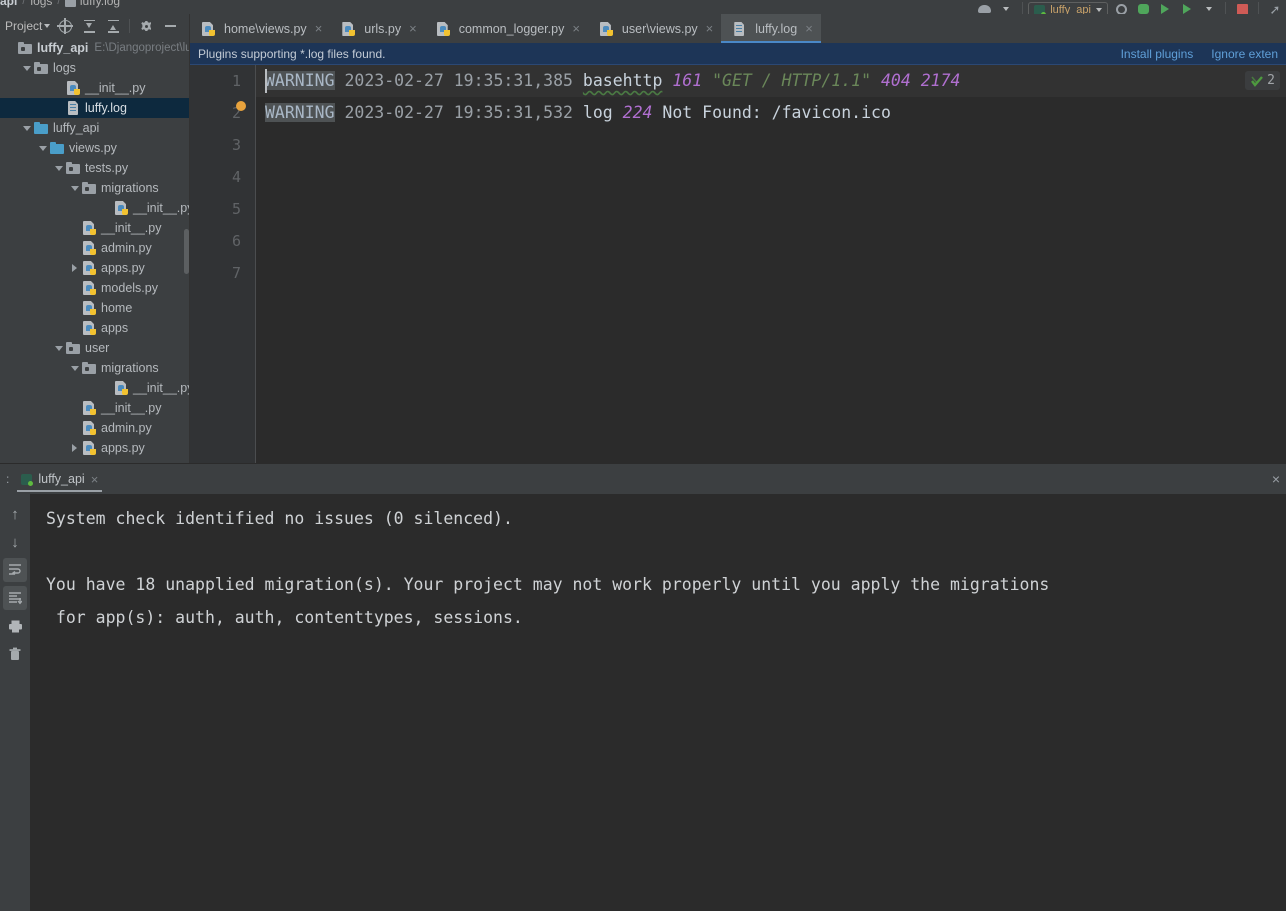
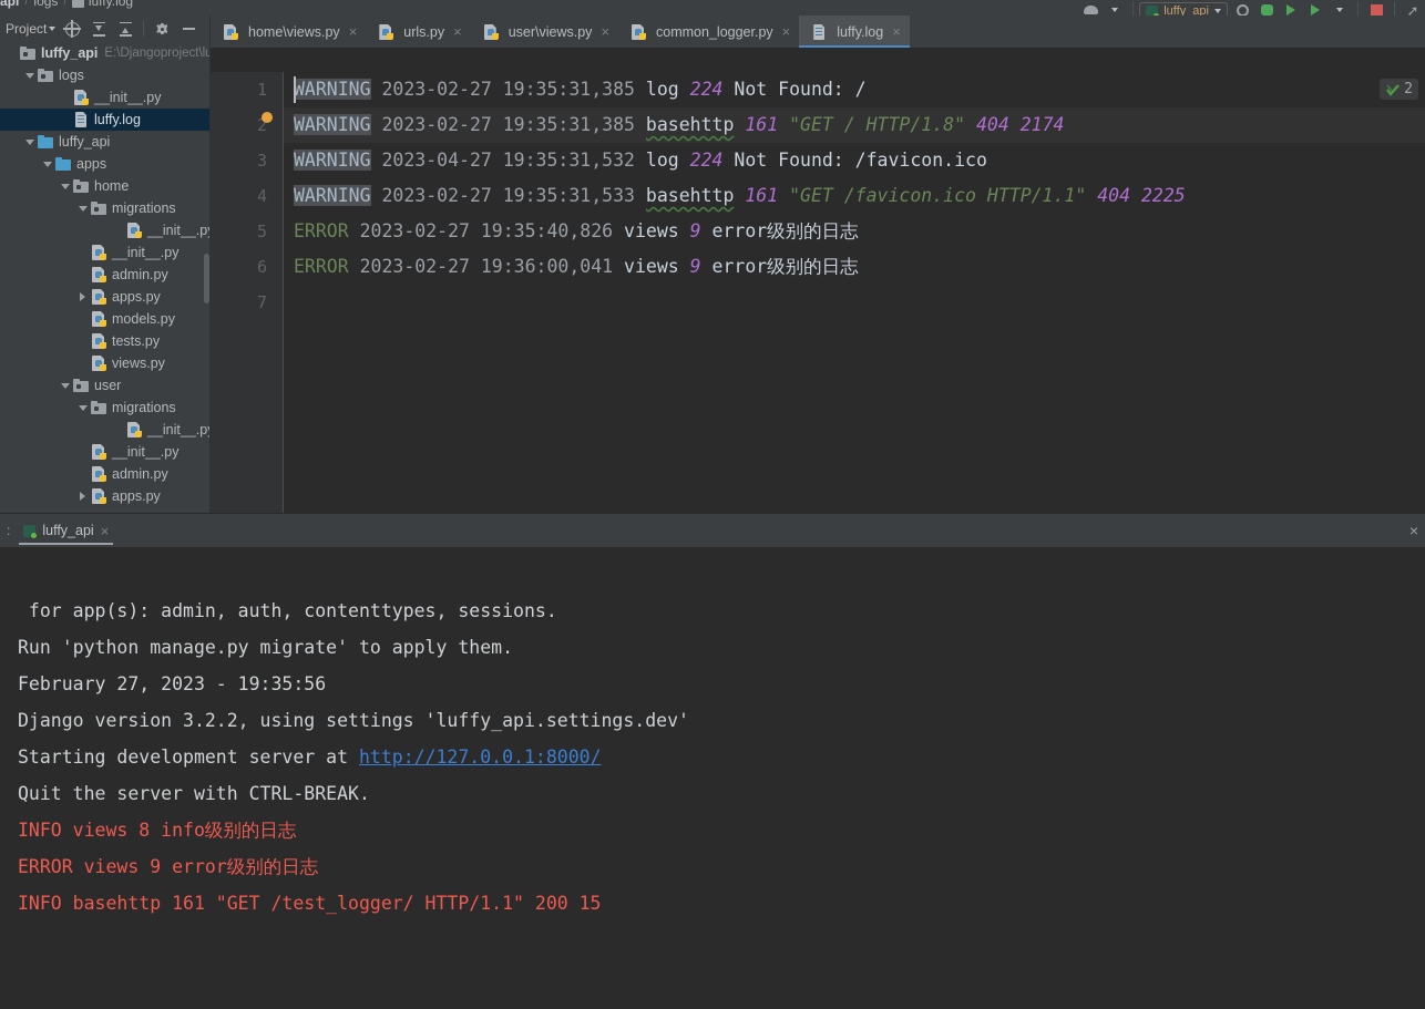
  api
  /
  logs
  /
  luffy.log
  luffy_api
  ➚
  Project
  luffy_api
  E:\Djangoproject\lu
  logs
  __init__.py
  luffy.log
  luffy_api
- views.py
+ apps
- tests.py
+ home
  migrations
  __init__.p
  __init__.py
  admin.py
  apps.py
  models.py
- home
+ tests.py
- apps
+ views.py
  user
  migrations
  __init__.p
  __init__.py
  admin.py
  apps.py
  home\views.py
  ×
  urls.py
  ×
- common_logger.py
+ user\views.py
  ×
- user\views.py
+ common_logger.py
  ×
  luffy.log
  ×
- Plugins supporting *.log files found.
- Install plugins
- Ignore exten
  1
  2
  3
  4
  5
  6
  7
+ WARNING 2023-02-27 19:35:31,385 log 224 Not Found: /
- WARNING 2023-02-27 19:35:31,385 basehttp 161 "GET / HTTP/1.1" 404 2174
+ WARNING 2023-02-27 19:35:31,385 basehttp 161 "GET / HTTP/1.8" 404 2174
- WARNING 2023-02-27 19:35:31,532 log 224 Not Found: /favicon.ico
+ WARNING 2023-04-27 19:35:31,532 log 224 Not Found: /favicon.ico
+ WARNING 2023-02-27 19:35:31,533 basehttp 161 "GET /favicon.ico HTTP/1.1" 404 2225
+ ERROR 2023-02-27 19:35:40,826 views 9 error级别的日志
+ ERROR 2023-02-27 19:36:00,041 views 9 error级别的日志
  2
  :
  luffy_api
  ×
  ×
- ↑
- ↓
- System check identified no issues (0 silenced).
- You have 18 unapplied migration(s). Your project may not work properly until you apply the migrations
- for app(s): auth, auth, contenttypes, sessions.
+ for app(s): admin, auth, contenttypes, sessions.
+ Run 'python manage.py migrate' to apply them.
+ February 27, 2023 - 19:35:56
+ Django version 3.2.2, using settings 'luffy_api.settings.dev'
+ Starting development server at http://127.0.0.1:8000/
+ Quit the server with CTRL-BREAK.
+ INFO views 8 info级别的日志
+ ERROR views 9 error级别的日志
+ INFO basehttp 161 "GET /test_logger/ HTTP/1.1" 200 15
